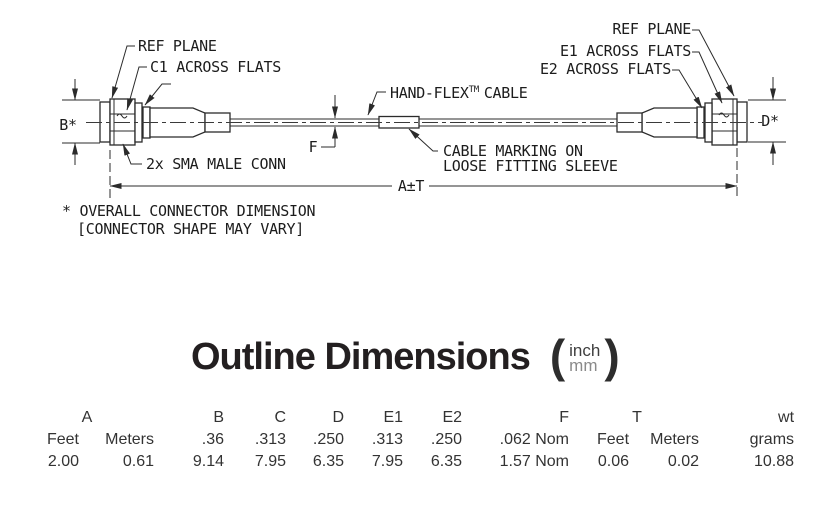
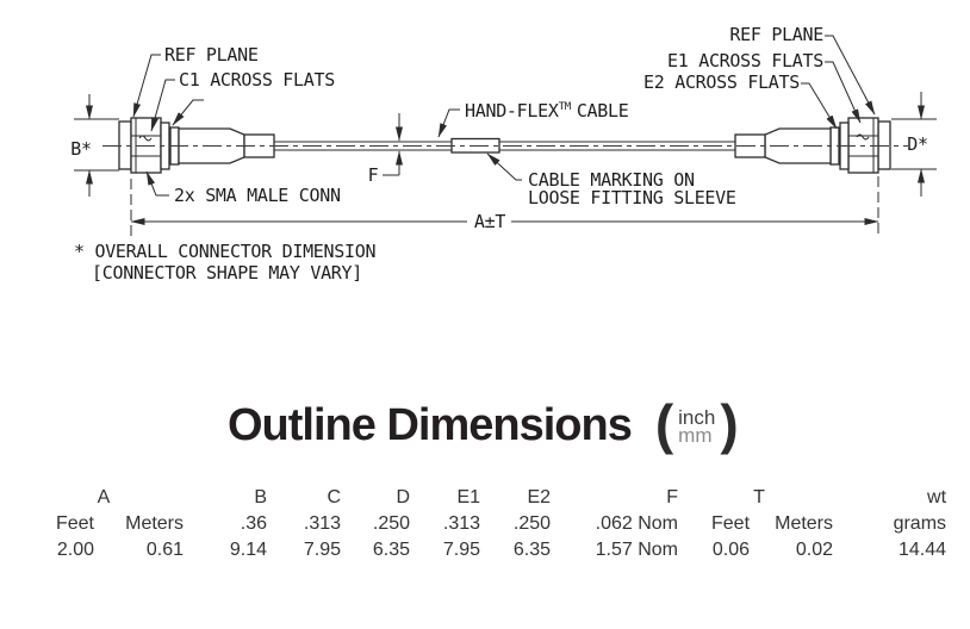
  B*
  D*
  F
  A±T
  REF PLANE
  C1 ACROSS FLATS
  2x SMA MALE CONN
  HAND-FLEXTM CABLE
  CABLE MARKING ON
  LOOSE FITTING SLEEVE
  REF PLANE
  E1 ACROSS FLATS
  E2 ACROSS FLATS
  * OVERALL CONNECTOR DIMENSION
  [CONNECTOR SHAPE MAY VARY]
  Outline Dimensions
  (
  inch
  mm
  )
  A	B	C	D	E1	E2	F	T	wt
  Feet	Meters	.36	.313	.250	.313	.250	.062 Nom	Feet	Meters	grams
- 2.00	0.61	9.14	7.95	6.35	7.95	6.35	1.57 Nom	0.06	0.02	10.88
+ 2.00	0.61	9.14	7.95	6.35	7.95	6.35	1.57 Nom	0.06	0.02	14.44
